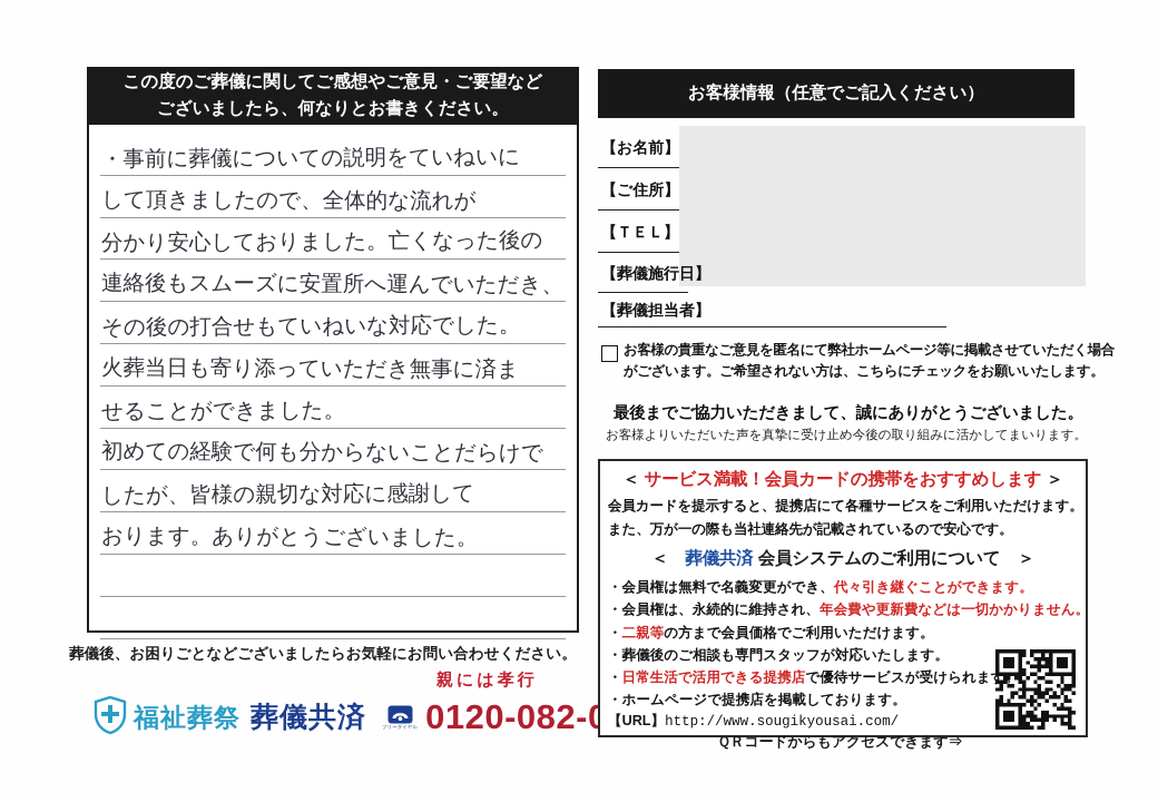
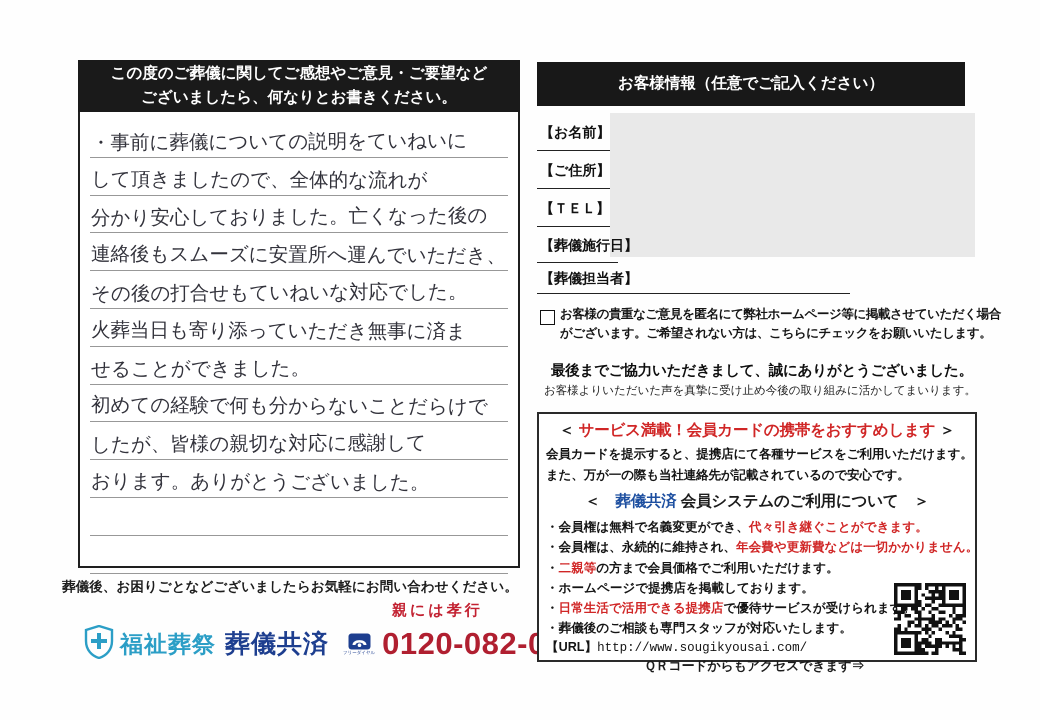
  この度のご葬儀に関してご感想やご意見・ご要望など
  ございましたら、何なりとお書きください。
  ・事前に葬儀についての説明をていねいに
  して頂きましたので、全体的な流れが
  分かり安心しておりました。亡くなった後の
  連絡後もスムーズに安置所へ運んでいただき、
  その後の打合せもていねいな対応でした。
  火葬当日も寄り添っていただき無事に済ま
  せることができました。
  初めての経験で何も分からないことだらけで
  したが、皆様の親切な対応に感謝して
  おります。ありがとうございました。
  葬儀後、お困りごとなどございましたらお気軽にお問い合わせください。
  親には孝行
  福祉葬祭
  葬儀共済
  0120-082-
  お客様情報（任意でご記入ください）
  【お名前】
  【ご住所】
  【ＴＥＬ】
  【葬儀施行日】
  【葬儀担当者】
  お客様の貴重なご意見を匿名にて弊社ホームページ等に掲載させていただく場合
  がございます。ご希望されない方は、こちらにチェックをお願いいたします。
  最後までご協力いただきまして、誠にありがとうございました。
  お客様よりいただいた声を真摯に受け止め今後の取り組みに活かしてまいります。
  ＜ サービス満載！会員カードの携帯をおすすめします ＞
  会員カードを提示すると、提携店にて各種サービスをご利用いただけます。
  また、万が一の際も当社連絡先が記載されているので安心です。
  ＜ 葬儀共済 会員システムのご利用について ＞
  ・会員権は無料で名義変更ができ、代々引き継ぐことができます。
  ・会員権は、永続的に維持され、年会費や更新費などは一切かかりません。
  ・二親等の方まで会員価格でご利用いただけます。
- ・葬儀後のご相談も専門スタッフが対応いたします。
+ ・ホームページで提携店を掲載しております。
  ・日常生活で活用できる提携店で優待サービスが受けられます。
- ・ホームページで提携店を掲載しております。
+ ・葬儀後のご相談も専門スタッフが対応いたします。
  【URL】http://www.sougikyousai.com/
  ＱＲコードからもアクセスできます⇒
